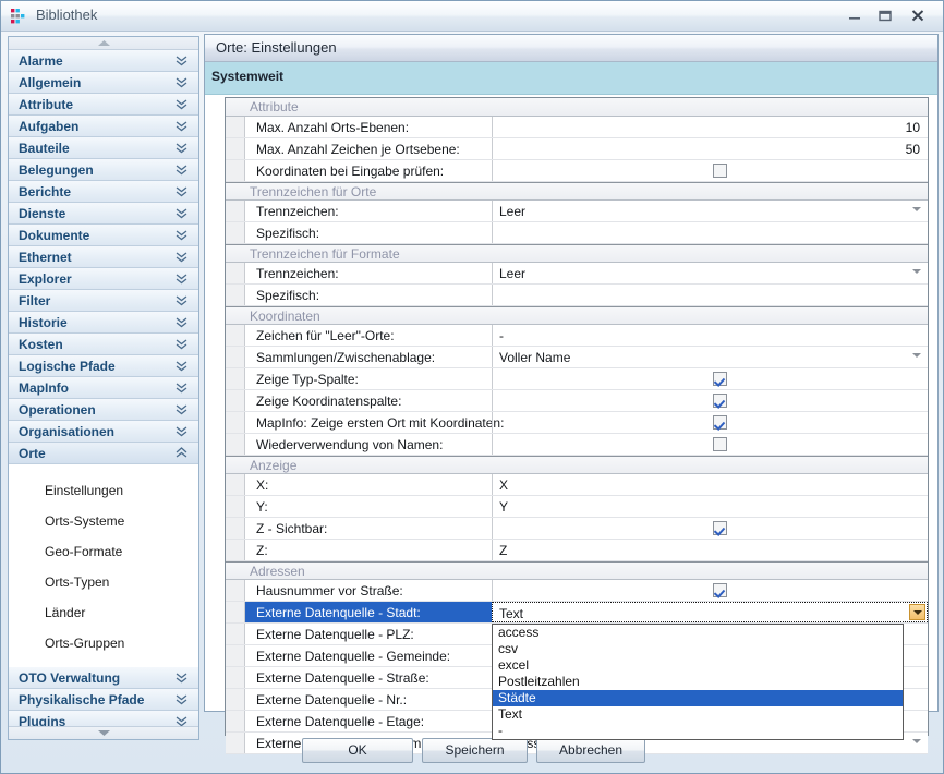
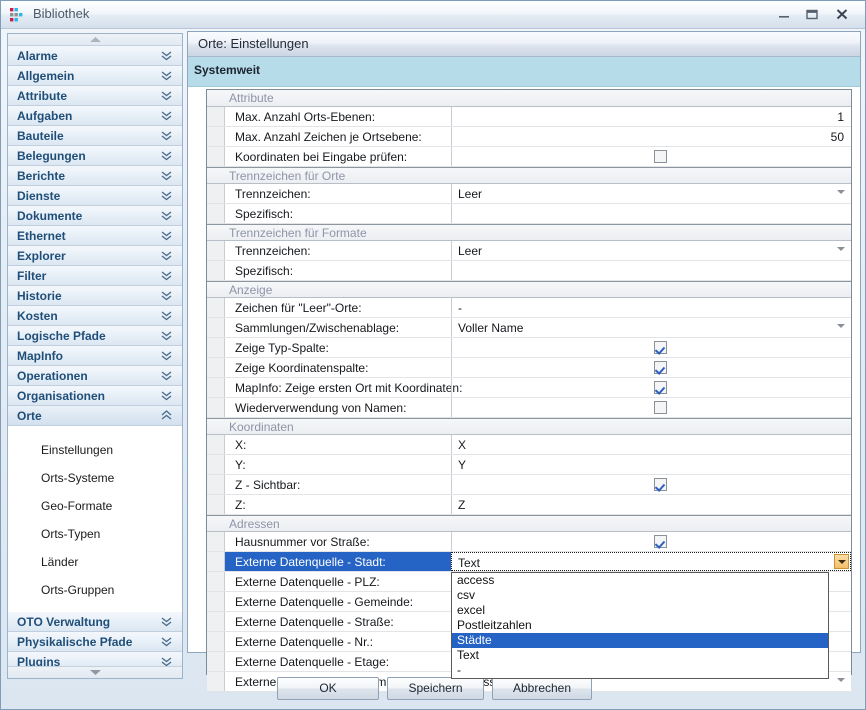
  Bibliothek
  Alarme
  Allgemein
  Attribute
  Aufgaben
  Bauteile
  Belegungen
  Berichte
  Dienste
  Dokumente
  Ethernet
  Explorer
  Filter
  Historie
  Kosten
  Logische Pfade
  MapInfo
  Operationen
  Organisationen
  Orte
  Einstellungen
  Orts-Systeme
  Geo-Formate
  Orts-Typen
  Länder
  Orts-Gruppen
  OTO Verwaltung
  Physikalische Pfade
  Plugins
  Orte: Einstellungen
  Systemweit
  Attribute
  Max. Anzahl Orts-Ebenen:
- 10
+ 1
  Max. Anzahl Zeichen je Ortsebene:
  50
  Koordinaten bei Eingabe prüfen:
  Trennzeichen für Orte
  Trennzeichen:
  Leer
  Spezifisch:
  Trennzeichen für Formate
  Trennzeichen:
  Leer
  Spezifisch:
- Koordinaten
+ Anzeige
  Zeichen für "Leer"-Orte:
  -
  Sammlungen/Zwischenablage:
  Voller Name
  Zeige Typ-Spalte:
  Zeige Koordinatenspalte:
  MapInfo: Zeige ersten Ort mit Koordinaten:
  Wiederverwendung von Namen:
- Anzeige
+ Koordinaten
  X:
  X
  Y:
  Y
  Z - Sichtbar:
  Z:
  Z
  Adressen
  Hausnummer vor Straße:
  Externe Datenquelle - Stadt:
  access
  csv
  excel
  Postleitzahlen
  Städte
  Text
  -
  Text
  Externe Datenquelle - PLZ:
  Externe Datenquelle - Gemeinde:
  Externe Datenquelle - Straße:
  Externe Datenquelle - Nr.:
  Externe Datenquelle - Etage:
  OK
  Speichern
  Abbrechen
